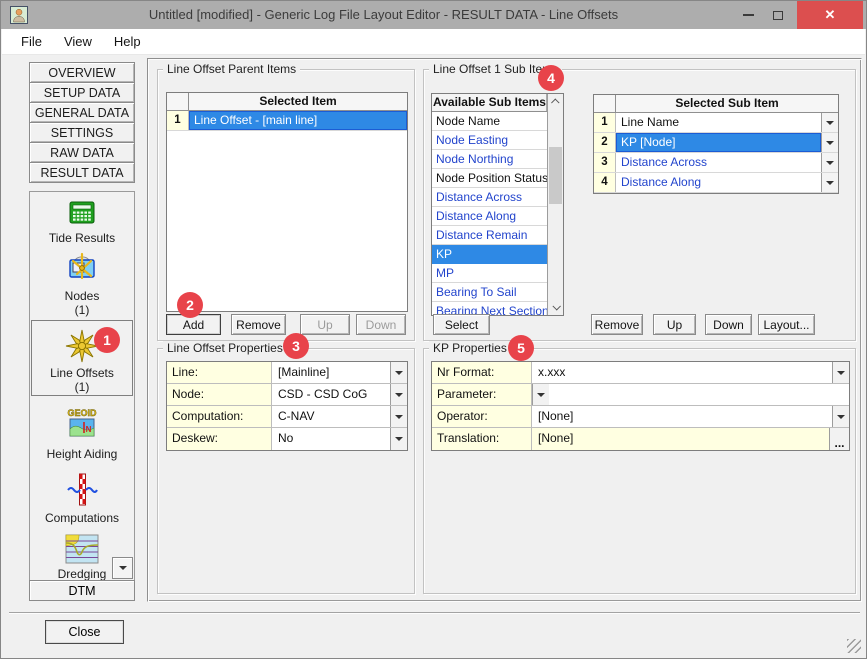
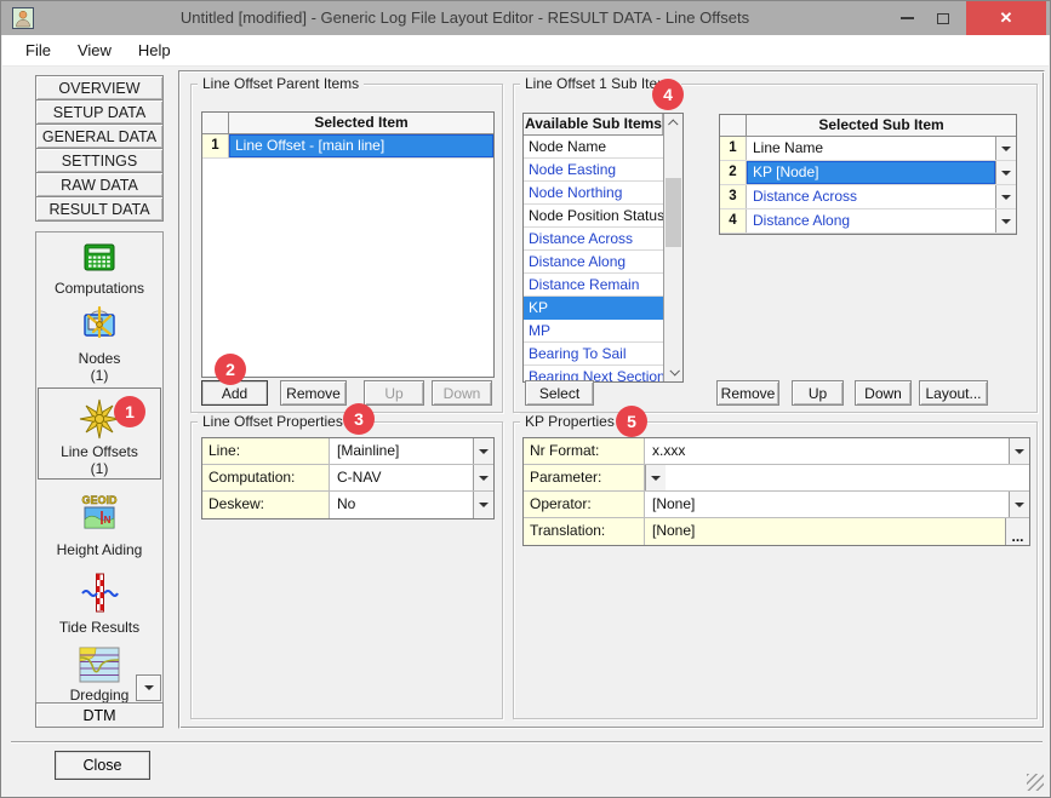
  Untitled [modified] - Generic Log File Layout Editor - RESULT DATA - Line Offsets
  ✕
  File
  View
  Help
  OVERVIEW
  SETUP DATA
  GENERAL DATA
  SETTINGS
  RAW DATA
  RESULT DATA
- Tide Results
+ Computations
  Nodes
  (1)
  Line Offsets
  (1)
  1
  GEOID
  N
  Height Aiding
- Computations
+ Tide Results
  Dredging
  DTM
  Line Offset Parent Items
  Selected Item
  1
  Line Offset - [main line]
  Add
  Remove
  Up
  Down
  2
  Line Offset 1 Sub Ite
  4
  Available Sub Items
  Node Name
  Node Easting
  Node Northing
  Node Position Status
  Distance Across
  Distance Along
  Distance Remain
  KP
  MP
  Bearing To Sail
  Bearing Next Section
  Select
  Selected Sub Item
  1
  Line Name
  2
  KP [Node]
  3
  Distance Across
  4
  Distance Along
  Remove
  Up
  Down
  Layout...
  Line Offset Properties
  3
  Line:
  [Mainline]
- Node:
- CSD - CSD CoG
  Computation:
  C-NAV
  Deskew:
  No
  KP Properties
  5
  Nr Format:
  x.xxx
  Parameter:
  Operator:
  [None]
  Translation:
  [None]
  ...
  Close
